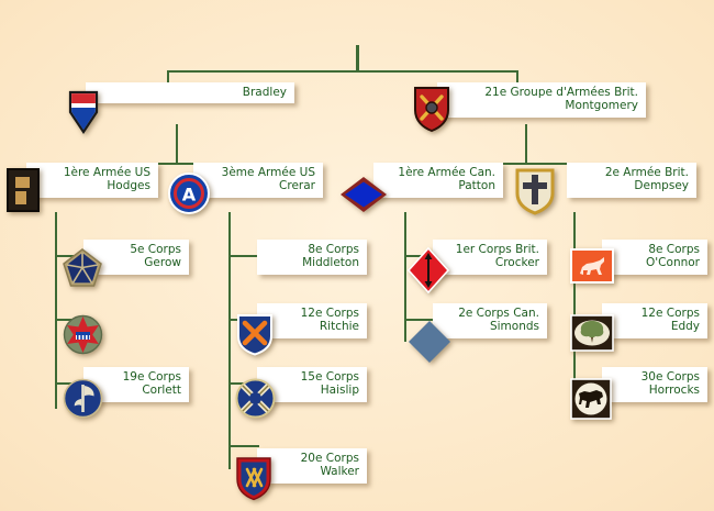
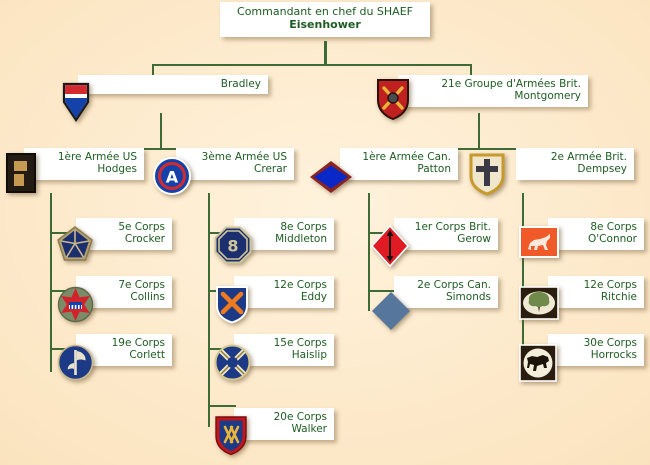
+ Commandant en chef du SHAEF
+ Eisenhower
  Bradley
  21e Groupe d'Armées Brit.
  Montgomery
  1ère Armée US
  Hodges
  3ème Armée US
  Crerar
  A
  1ère Armée Can.
  Patton
  2e Armée Brit.
  Dempsey
  5e Corps
- Gerow
+ Crocker
+ 7e Corps
+ Collins
  19e Corps
  Corlett
  8e Corps
  Middleton
+ 8
  12e Corps
- Ritchie
+ Eddy
  15e Corps
  Haislip
  20e Corps
  Walker
  1er Corps Brit.
- Crocker
+ Gerow
  2e Corps Can.
  Simonds
  8e Corps
  O'Connor
  12e Corps
- Eddy
+ Ritchie
  30e Corps
  Horrocks
